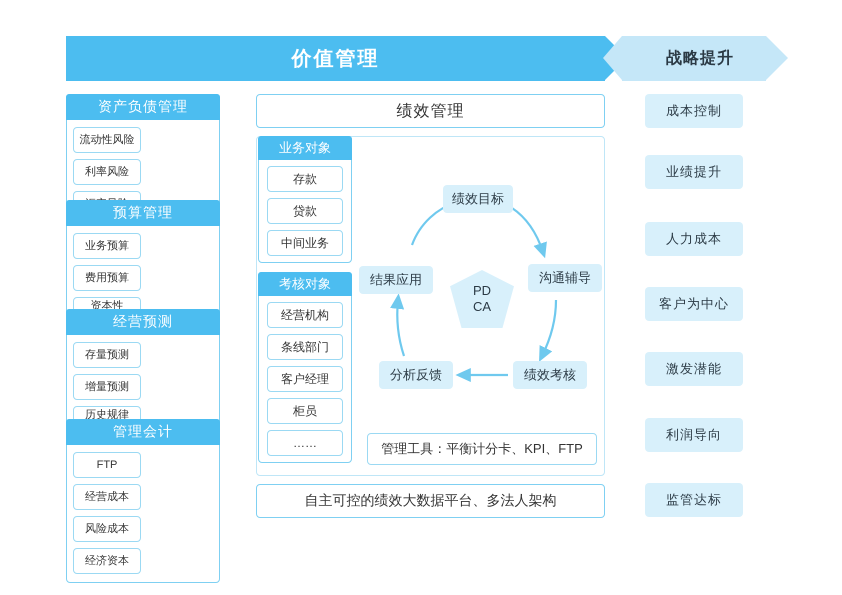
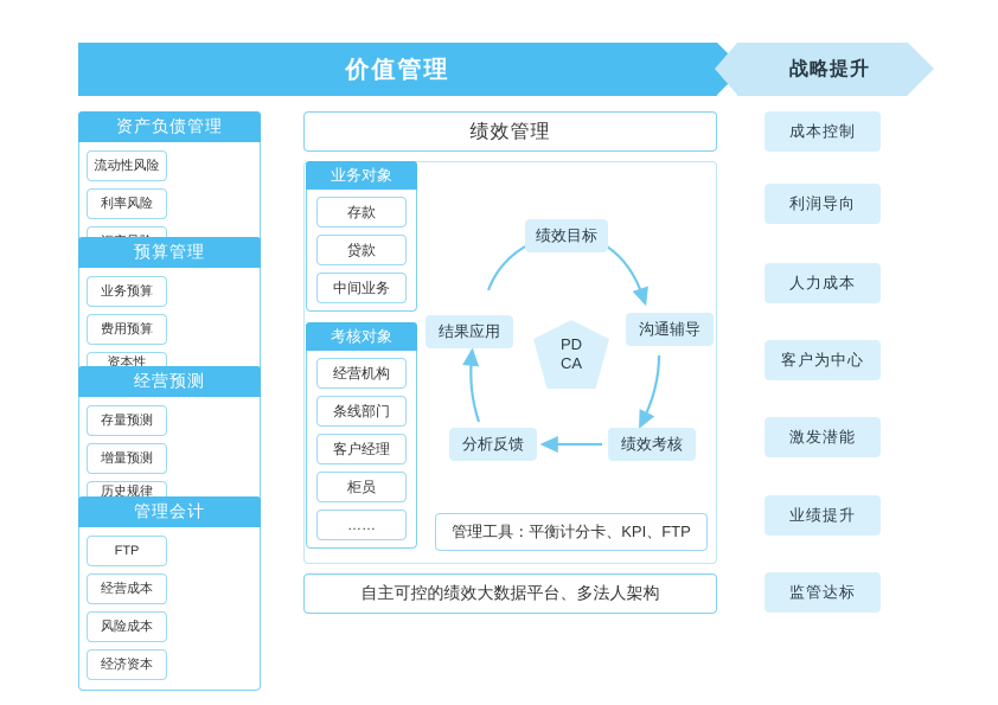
  价值管理
  战略提升
  资产负债管理
  流动性风险
  利率风险
  预算管理
  业务预算
  费用预算
  资本性
  经营预测
  存量预测
  增量预测
  历史规律
  管理会计
  FTP
  经营成本
  风险成本
  经济资本
  绩效管理
  业务对象
  存款
  贷款
  中间业务
  考核对象
  经营机构
  条线部门
  客户经理
  柜员
  ……
  绩效目标
  沟通辅导
  绩效考核
  分析反馈
  结果应用
  PD
  CA
  管理工具：平衡计分卡、KPI、FTP
  自主可控的绩效大数据平台、多法人架构
  成本控制
- 业绩提升
+ 利润导向
  人力成本
  客户为中心
  激发潜能
- 利润导向
+ 业绩提升
  监管达标
